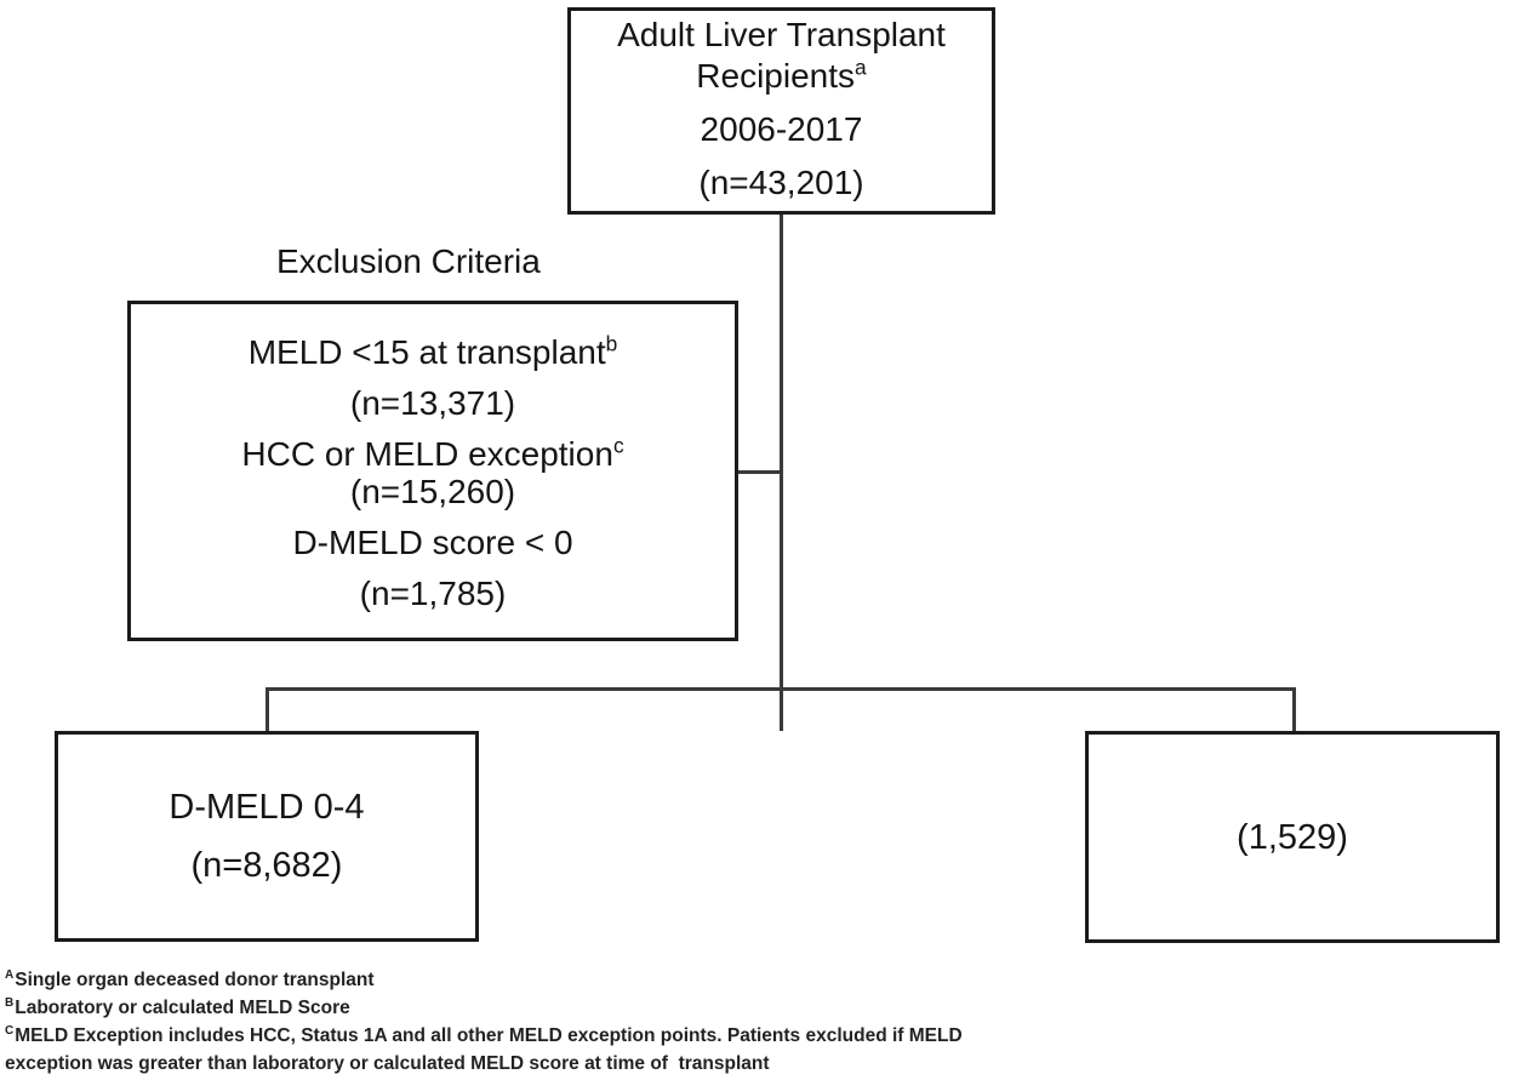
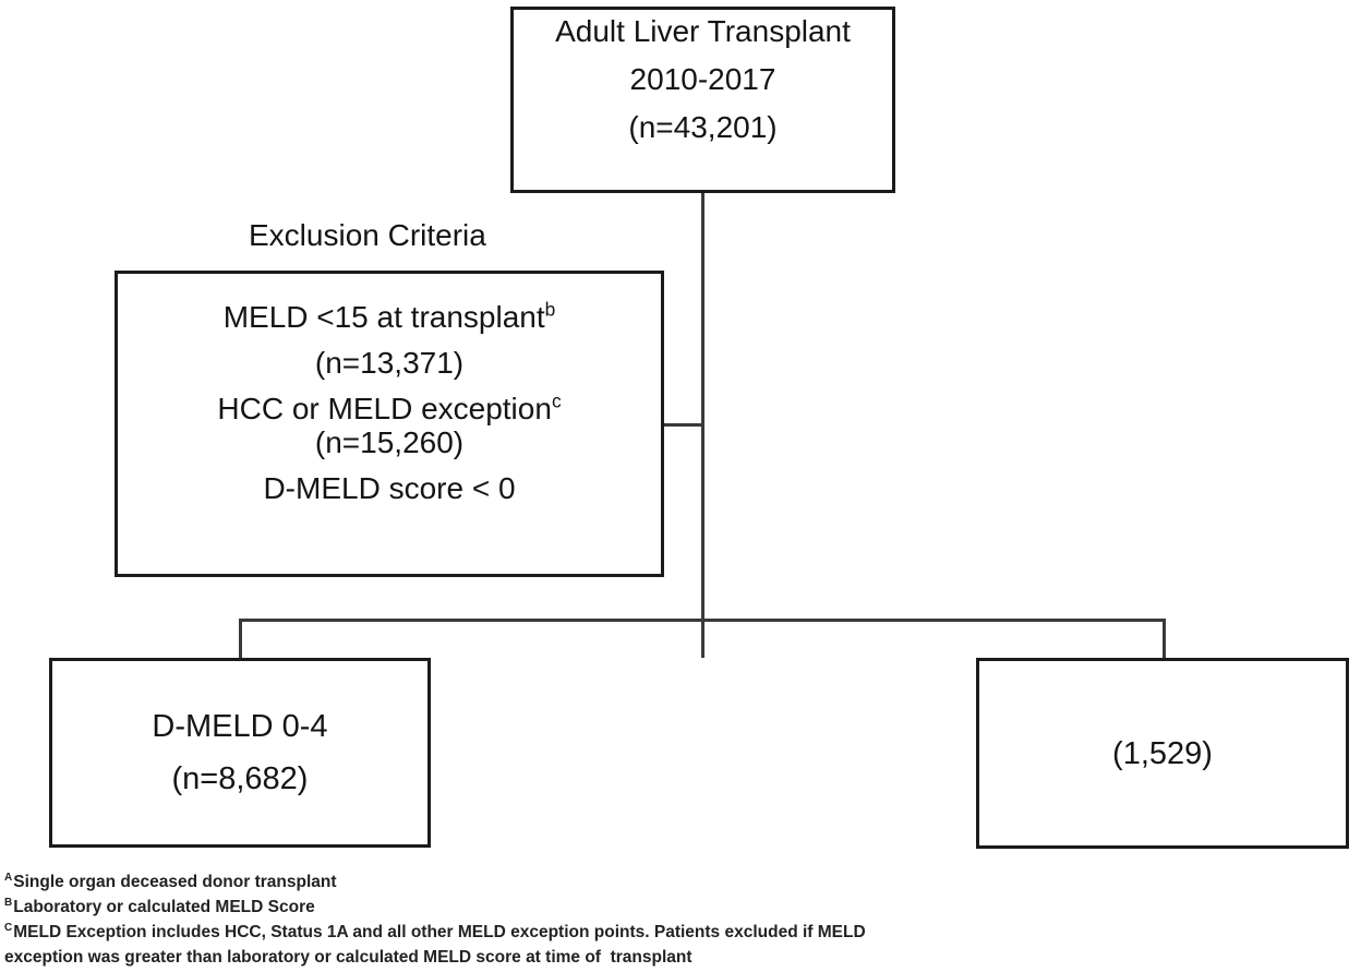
  Adult Liver Transplant
- Recipientsa
- 2006-2017
+ 2010-2017
  (n=43,201)
  Exclusion Criteria
  MELD <15 at transplantb
  (n=13,371)
  HCC or MELD exceptionc
  (n=15,260)
  D-MELD score < 0
- (n=1,785)
  D-MELD 0-4
  (n=8,682)
  (1,529)
  ASingle organ deceased donor transplant
  BLaboratory or calculated MELD Score
  CMELD Exception includes HCC, Status 1A and all other MELD exception points. Patients excluded if MELD
  exception was greater than laboratory or calculated MELD score at time of transplant
